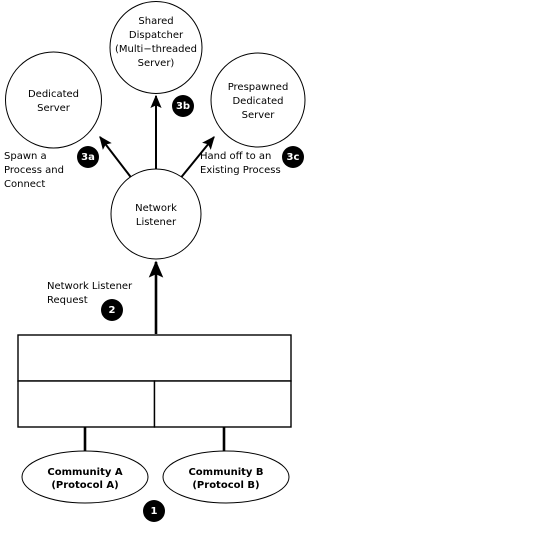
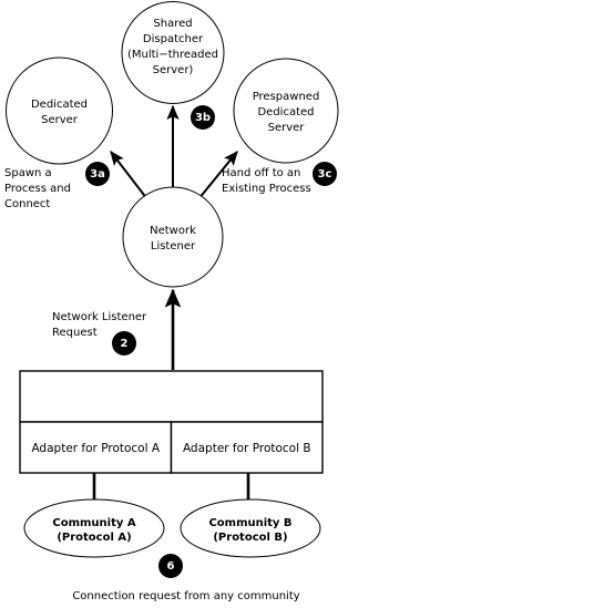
  Dedicated
  Server
  Shared
  Dispatcher
  (Multi−threaded
  Server)
  Prespawned
  Dedicated
  Server
  Network
  Listener
+ Adapter for Protocol A
+ Adapter for Protocol B
  Community A
  (Protocol A)
  Community B
  (Protocol B)
  Spawn a
  Process and
  Connect
  Hand off to an
  Existing Process
  Network Listener
  Request
+ Connection request from any community
- 1
+ 6
  2
  3a
  3b
  3c
